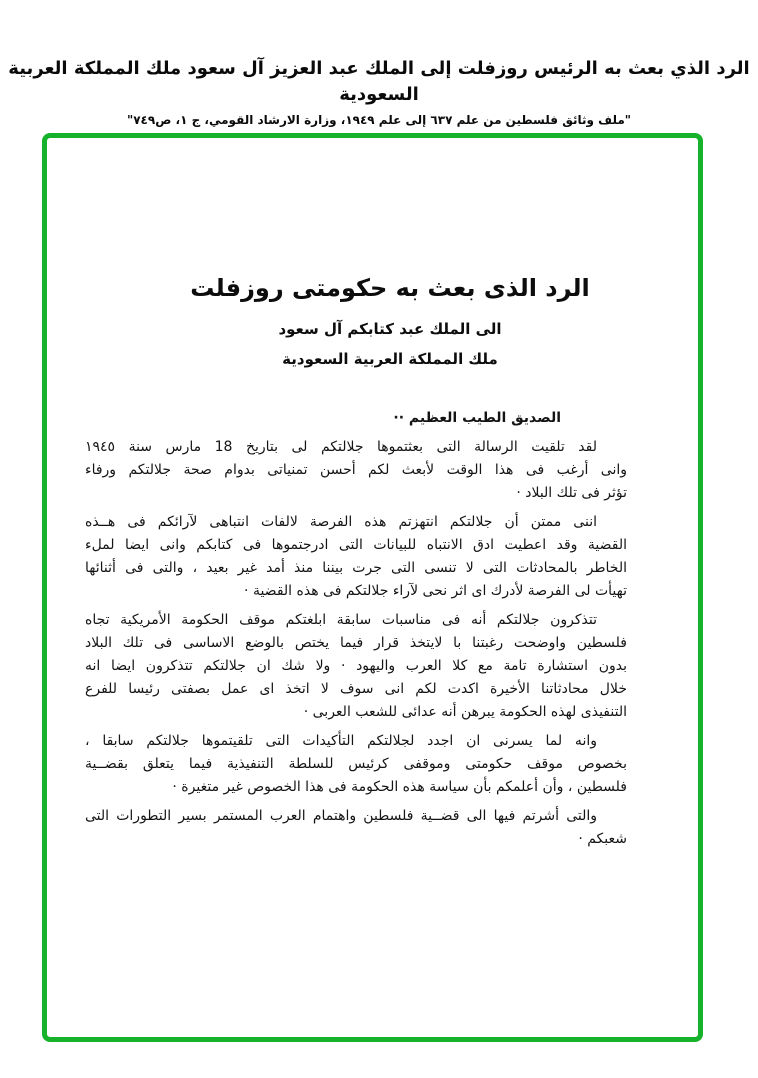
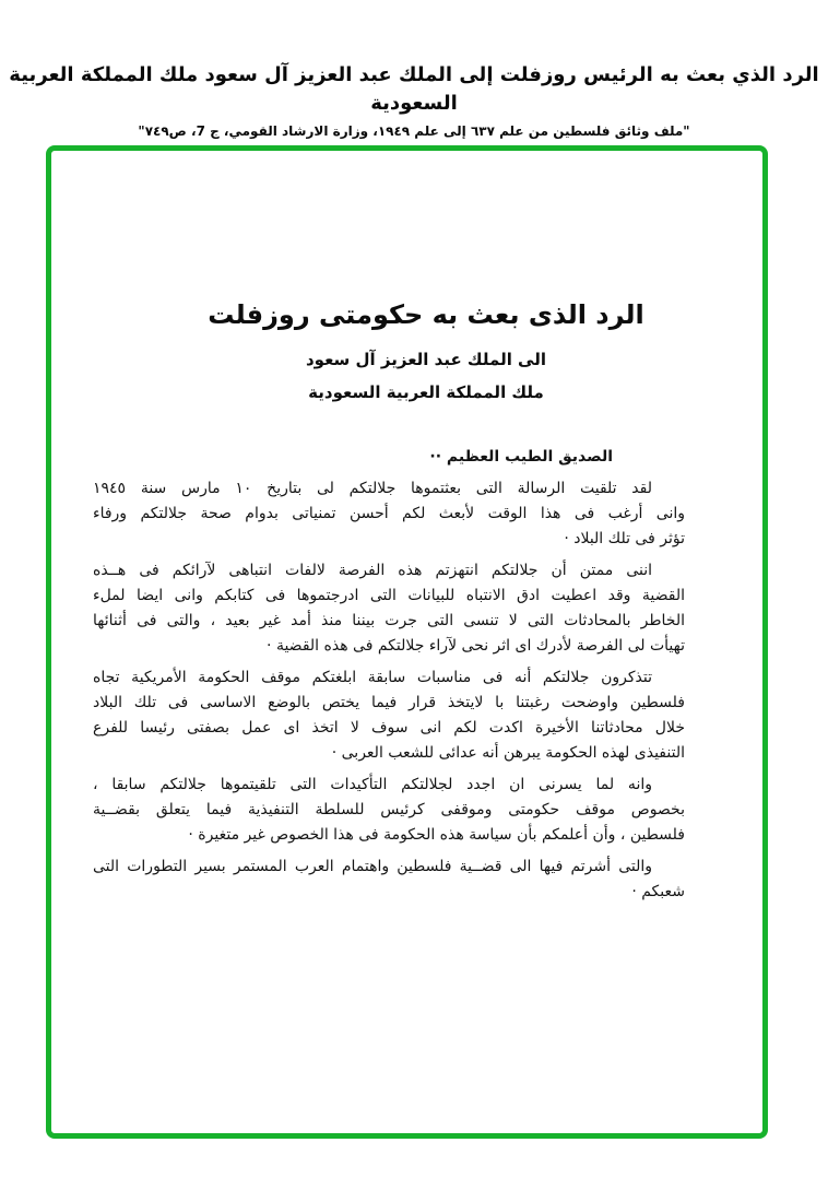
  الرد الذي بعث به الرئيس روزفلت إلى الملك عبد العزيز آل سعود ملك المملكة العربية السعودية
- "ملف وثائق فلسطين من علم ٦٣٧ إلى علم ١٩٤٩، وزارة الارشاد القومي، ج ١، ص٧٤٩"
+ "ملف وثائق فلسطين من علم ٦٣٧ إلى علم ١٩٤٩، وزارة الارشاد القومي، ج 7، ص٧٤٩"
  الرد الذى بعث به حكومتى روزفلت
- الى الملك عبد كتابكم آل سعود
+ الى الملك عبد العزيز آل سعود
  ملك المملكة العربية السعودية
  الصديق الطيب العظيم ··
- لقد تلقيت الرسالة التى بعثتموها جلالتكم لى بتاريخ 18 مارس سنة ١٩٤٥
+ لقد تلقيت الرسالة التى بعثتموها جلالتكم لى بتاريخ ١٠ مارس سنة ١٩٤٥
  وانى أرغب فى هذا الوقت لأبعث لكم أحسن تمنياتى بدوام صحة جلالتكم ورفاء
  تؤثر فى تلك البلاد ·
  اننى ممتن أن جلالتكم انتهزتم هذه الفرصة لالفات انتباهى لآرائكم فى هــذه
  القضية وقد اعطيت ادق الانتباه للبيانات التى ادرجتموها فى كتابكم وانى ايضا لملء
  الخاطر بالمحادثات التى لا تنسى التى جرت بيننا منذ أمد غير بعيد ، والتى فى أثنائها
  تهيأت لى الفرصة لأدرك اى اثر نحى لآراء جلالتكم فى هذه القضية ·
  تتذكرون جلالتكم أنه فى مناسبات سابقة ابلغتكم موقف الحكومة الأمريكية تجاه
  فلسطين واوضحت رغبتنا با لايتخذ قرار فيما يختص بالوضع الاساسى فى تلك البلاد
- بدون استشارة تامة مع كلا العرب واليهود · ولا شك ان جلالتكم تتذكرون ايضا انه
  خلال محادثاتنا الأخيرة اكدت لكم انى سوف لا اتخذ اى عمل بصفتى رئيسا للفرع
  التنفيذى لهذه الحكومة يبرهن أنه عدائى للشعب العربى ·
  وانه لما يسرنى ان اجدد لجلالتكم التأكيدات التى تلقيتموها جلالتكم سابقا ،
  بخصوص موقف حكومتى وموقفى كرئيس للسلطة التنفيذية فيما يتعلق بقضــية
  فلسطين ، وأن أعلمكم بأن سياسة هذه الحكومة فى هذا الخصوص غير متغيرة ·
  والتى أشرتم فيها الى قضــية فلسطين واهتمام العرب المستمر بسير التطورات التى
  شعبكم ·
